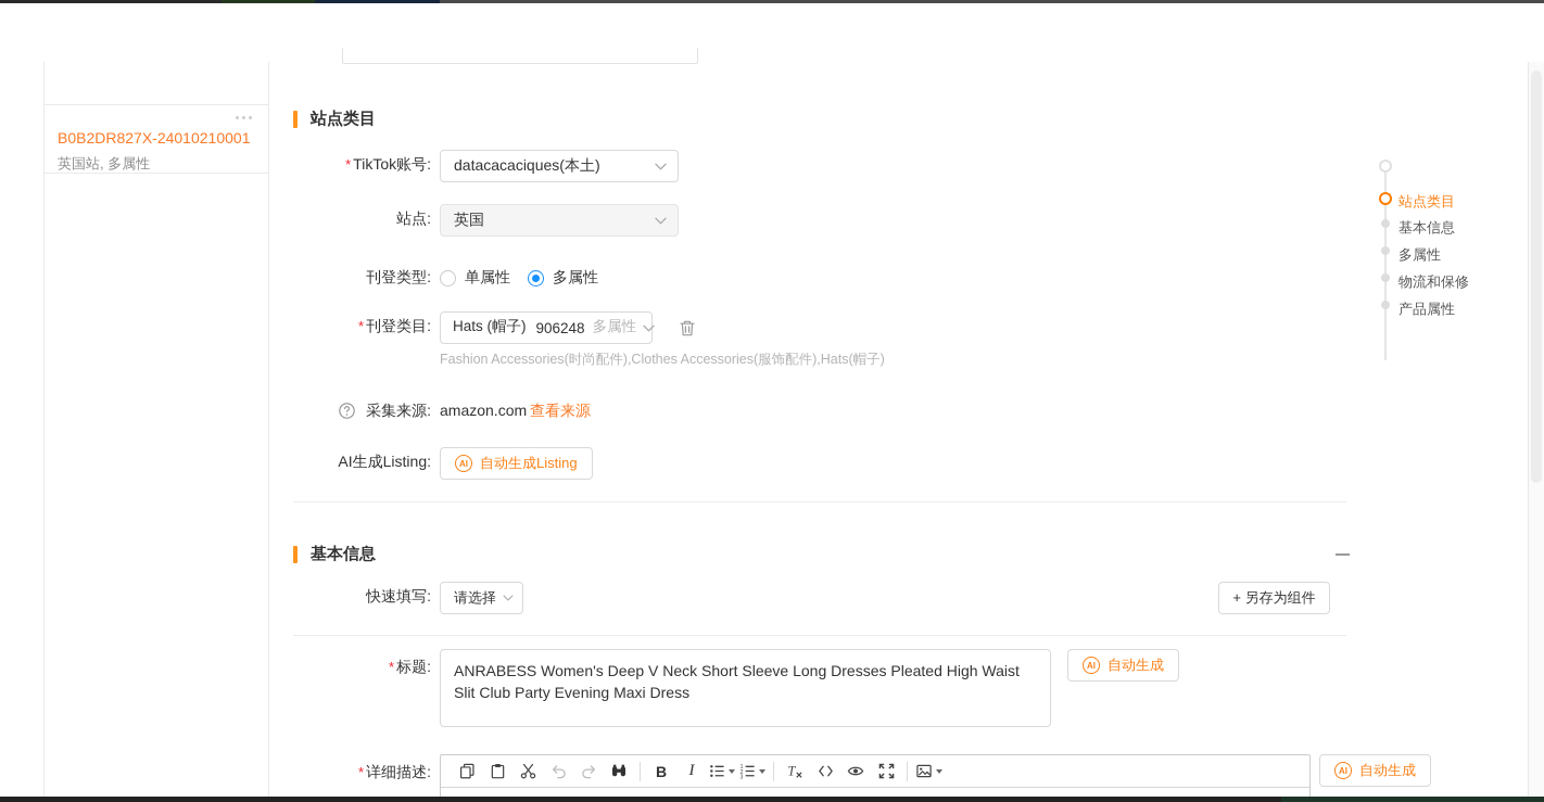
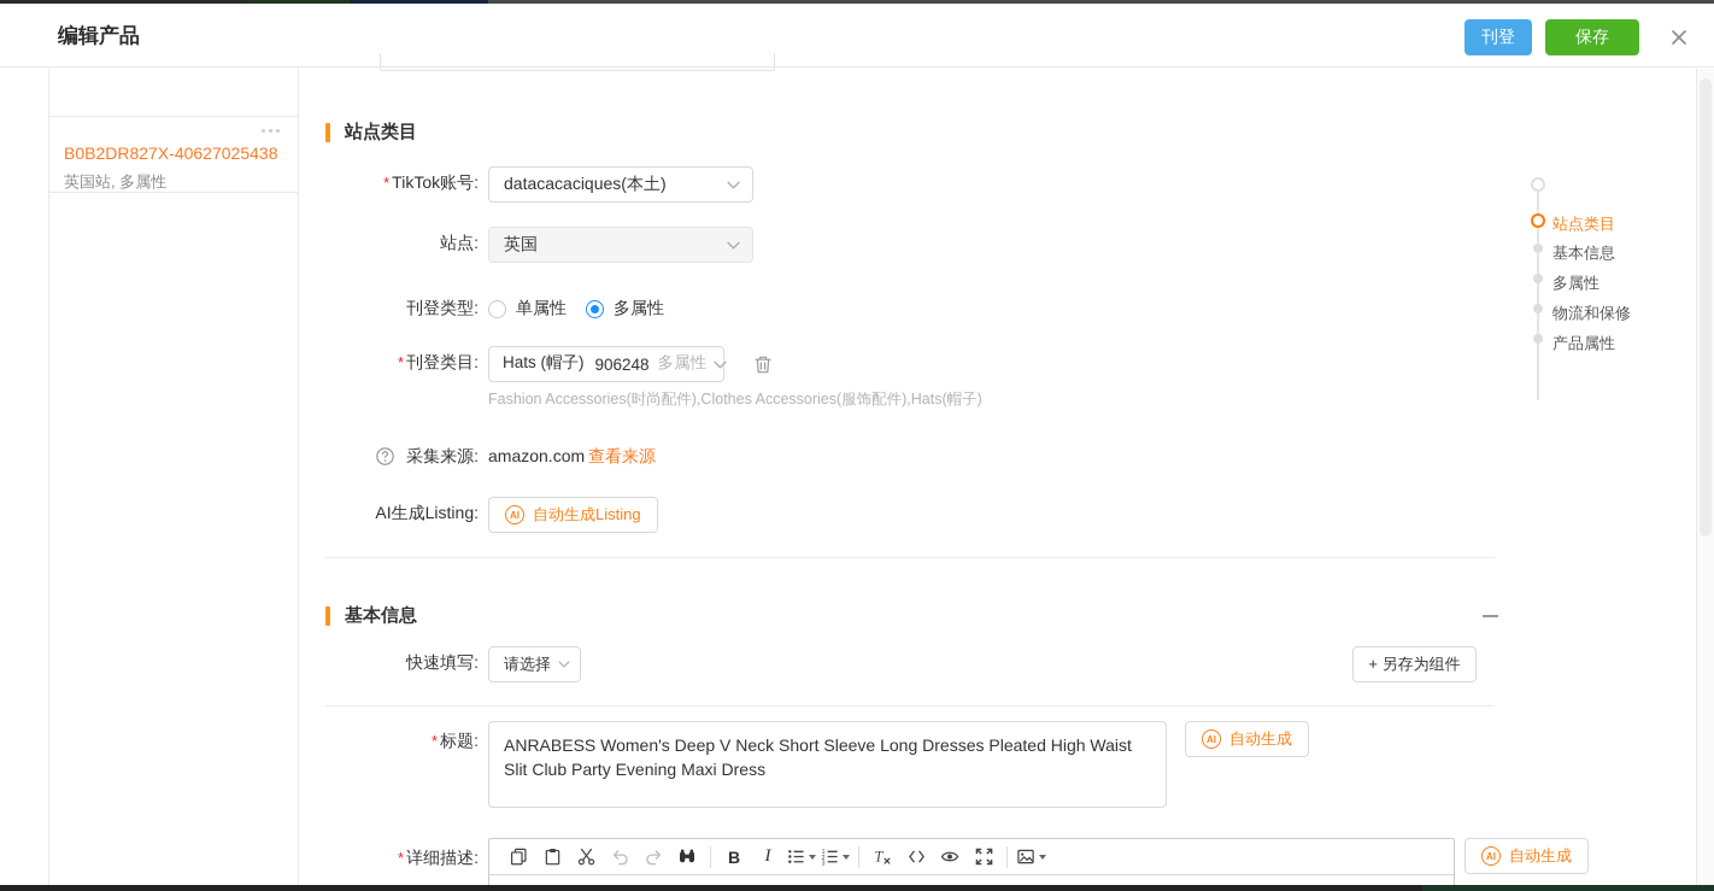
+ 编辑产品
+ 刊登
+ 保存
- B0B2DR827X-24010210001
+ B0B2DR827X-40627025438
  英国站, 多属性
  站点类目
  * TikTok账号:
  datacacaciques(本土)
  站点:
  英国
  刊登类型:
  单属性
  多属性
  * 刊登类目:
  Hats (帽子)
  906248
  多属性
  Fashion Accessories(时尚配件),Clothes Accessories(服饰配件),Hats(帽子)
  采集来源:
  amazon.com
  查看来源
  AI生成Listing:
  AI
  自动生成Listing
  基本信息
  快速填写:
  请选择
  + 另存为组件
  * 标题:
  AI
  自动生成
  * 详细描述:
  B
  I
  T
  AI
  自动生成
  站点类目
  基本信息
  多属性
  物流和保修
  产品属性
